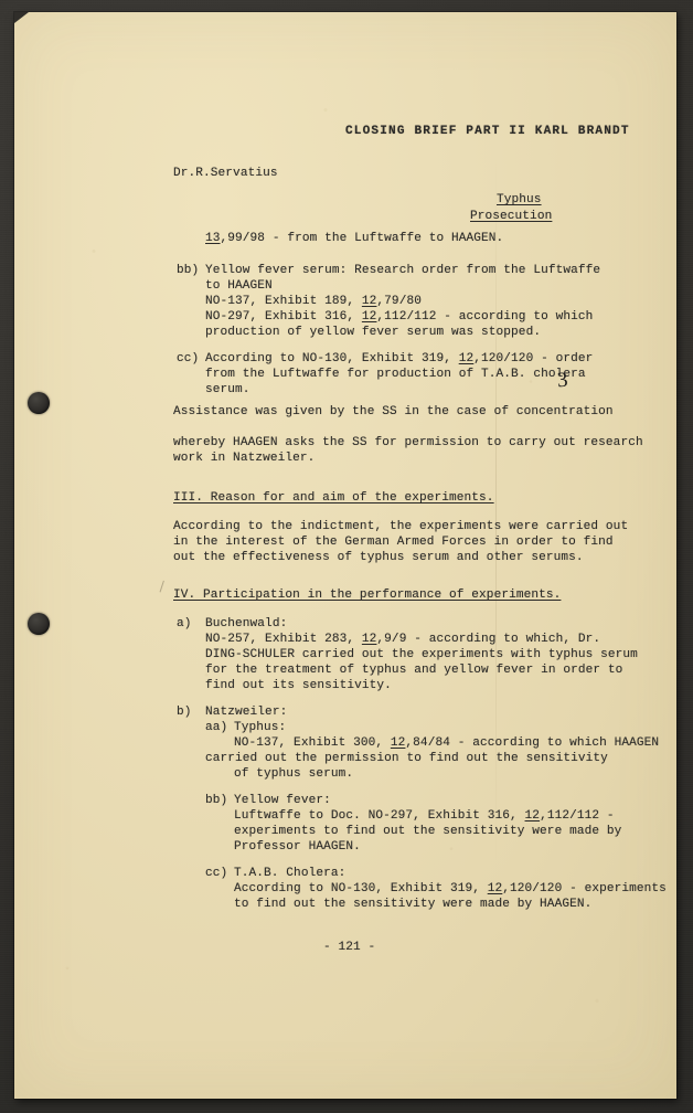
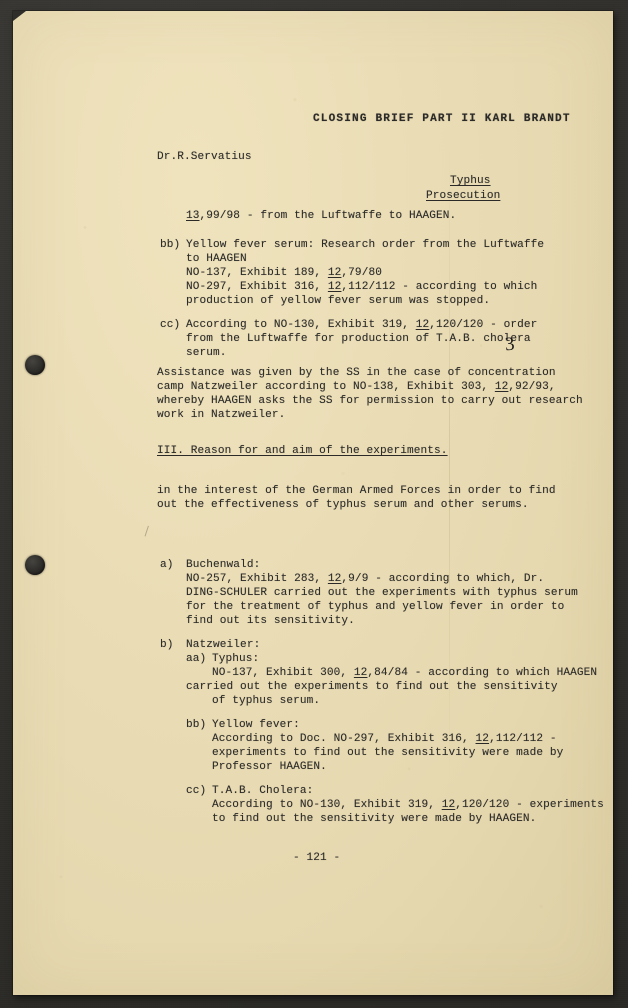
  CLOSING BRIEF PART II KARL BRANDT
  Dr.R.Servatius
  Typhus
  Prosecution
  13,99/98 - from the Luftwaffe to HAAGEN.
  bb)
  Yellow fever serum: Research order from the Luftwaffe
  to HAAGEN
  NO-137, Exhibit 189, 12,79/80
  NO-297, Exhibit 316, 12,112/112 - according to which
  production of yellow fever serum was stopped.
  cc)
  According to NO-130, Exhibit 319, 12,120/120 - order
  from the Luftwaffe for production of T.A.B. cholera
  serum.
  Assistance was given by the SS in the case of concentration
+ camp Natzweiler according to NO-138, Exhibit 303, 12,92/93,
  whereby HAAGEN asks the SS for permission to carry out research
  work in Natzweiler.
  III. Reason for and aim of the experiments.
- According to the indictment, the experiments were carried out
  in the interest of the German Armed Forces in order to find
  out the effectiveness of typhus serum and other serums.
- IV. Participation in the performance of experiments.
  a)
  Buchenwald:
  NO-257, Exhibit 283, 12,9/9 - according to which, Dr.
  DING-SCHULER carried out the experiments with typhus serum
  for the treatment of typhus and yellow fever in order to
  find out its sensitivity.
  b)
  Natzweiler:
  aa)
  Typhus:
  NO-137, Exhibit 300, 12,84/84 - according to which HAAGEN
- carried out the permission to find out the sensitivity
+ carried out the experiments to find out the sensitivity
  of typhus serum.
  bb)
  Yellow fever:
- Luftwaffe to Doc. NO-297, Exhibit 316, 12,112/112 -
+ According to Doc. NO-297, Exhibit 316, 12,112/112 -
  experiments to find out the sensitivity were made by
  Professor HAAGEN.
  cc)
  T.A.B. Cholera:
  According to NO-130, Exhibit 319, 12,120/120 - experiments
  to find out the sensitivity were made by HAAGEN.
  - 121 -
